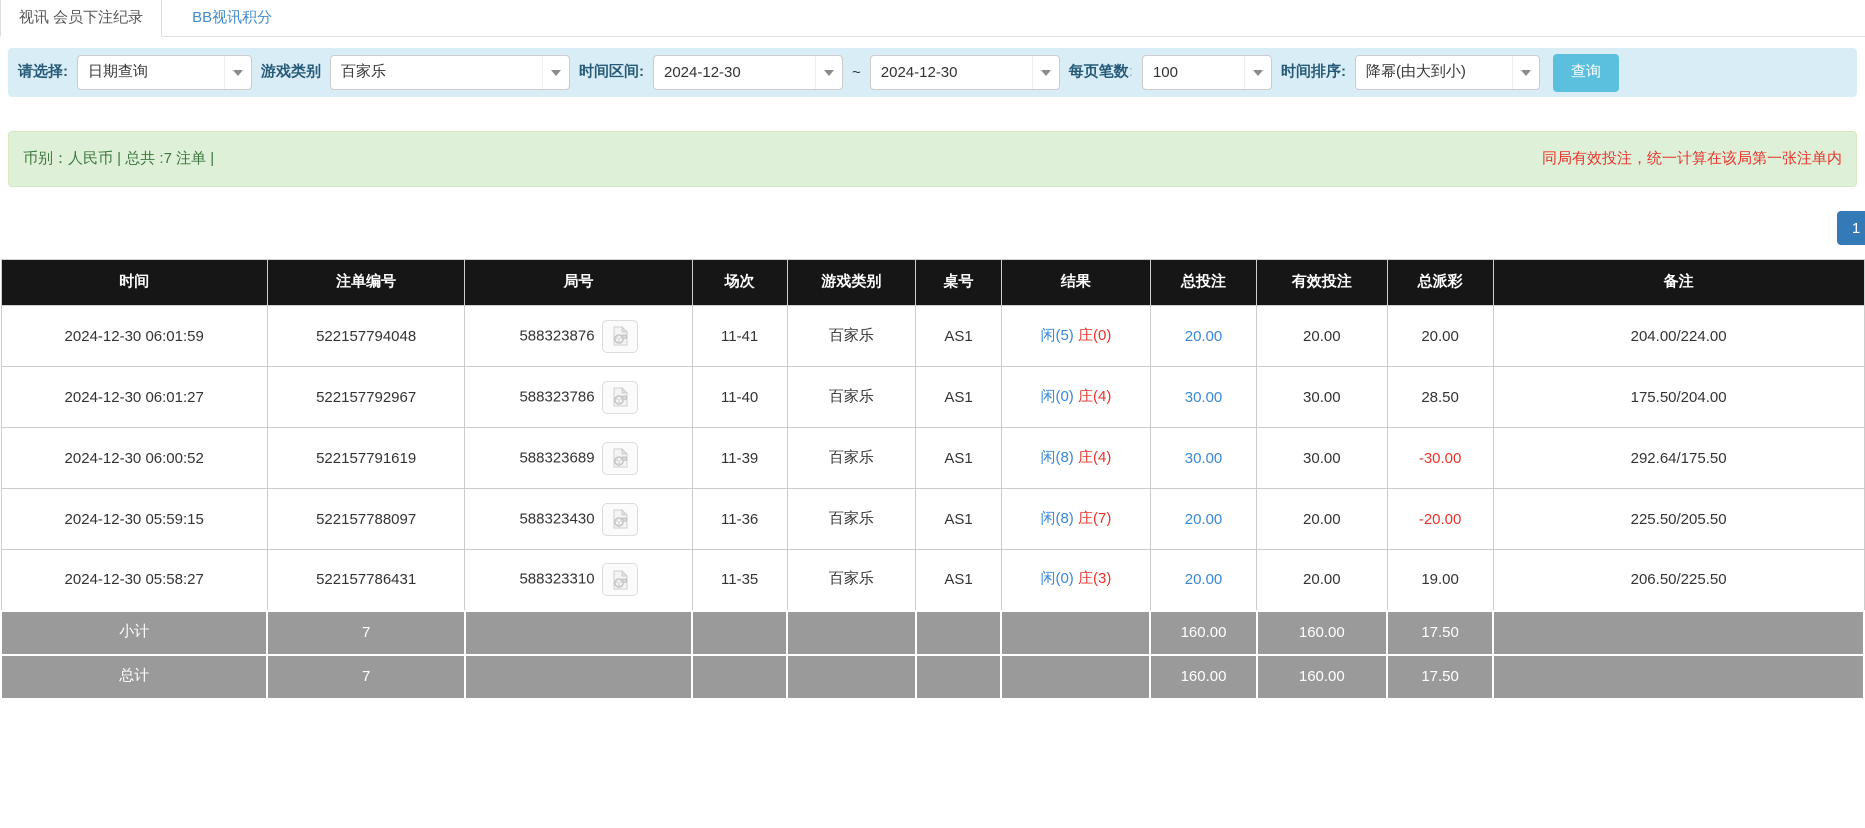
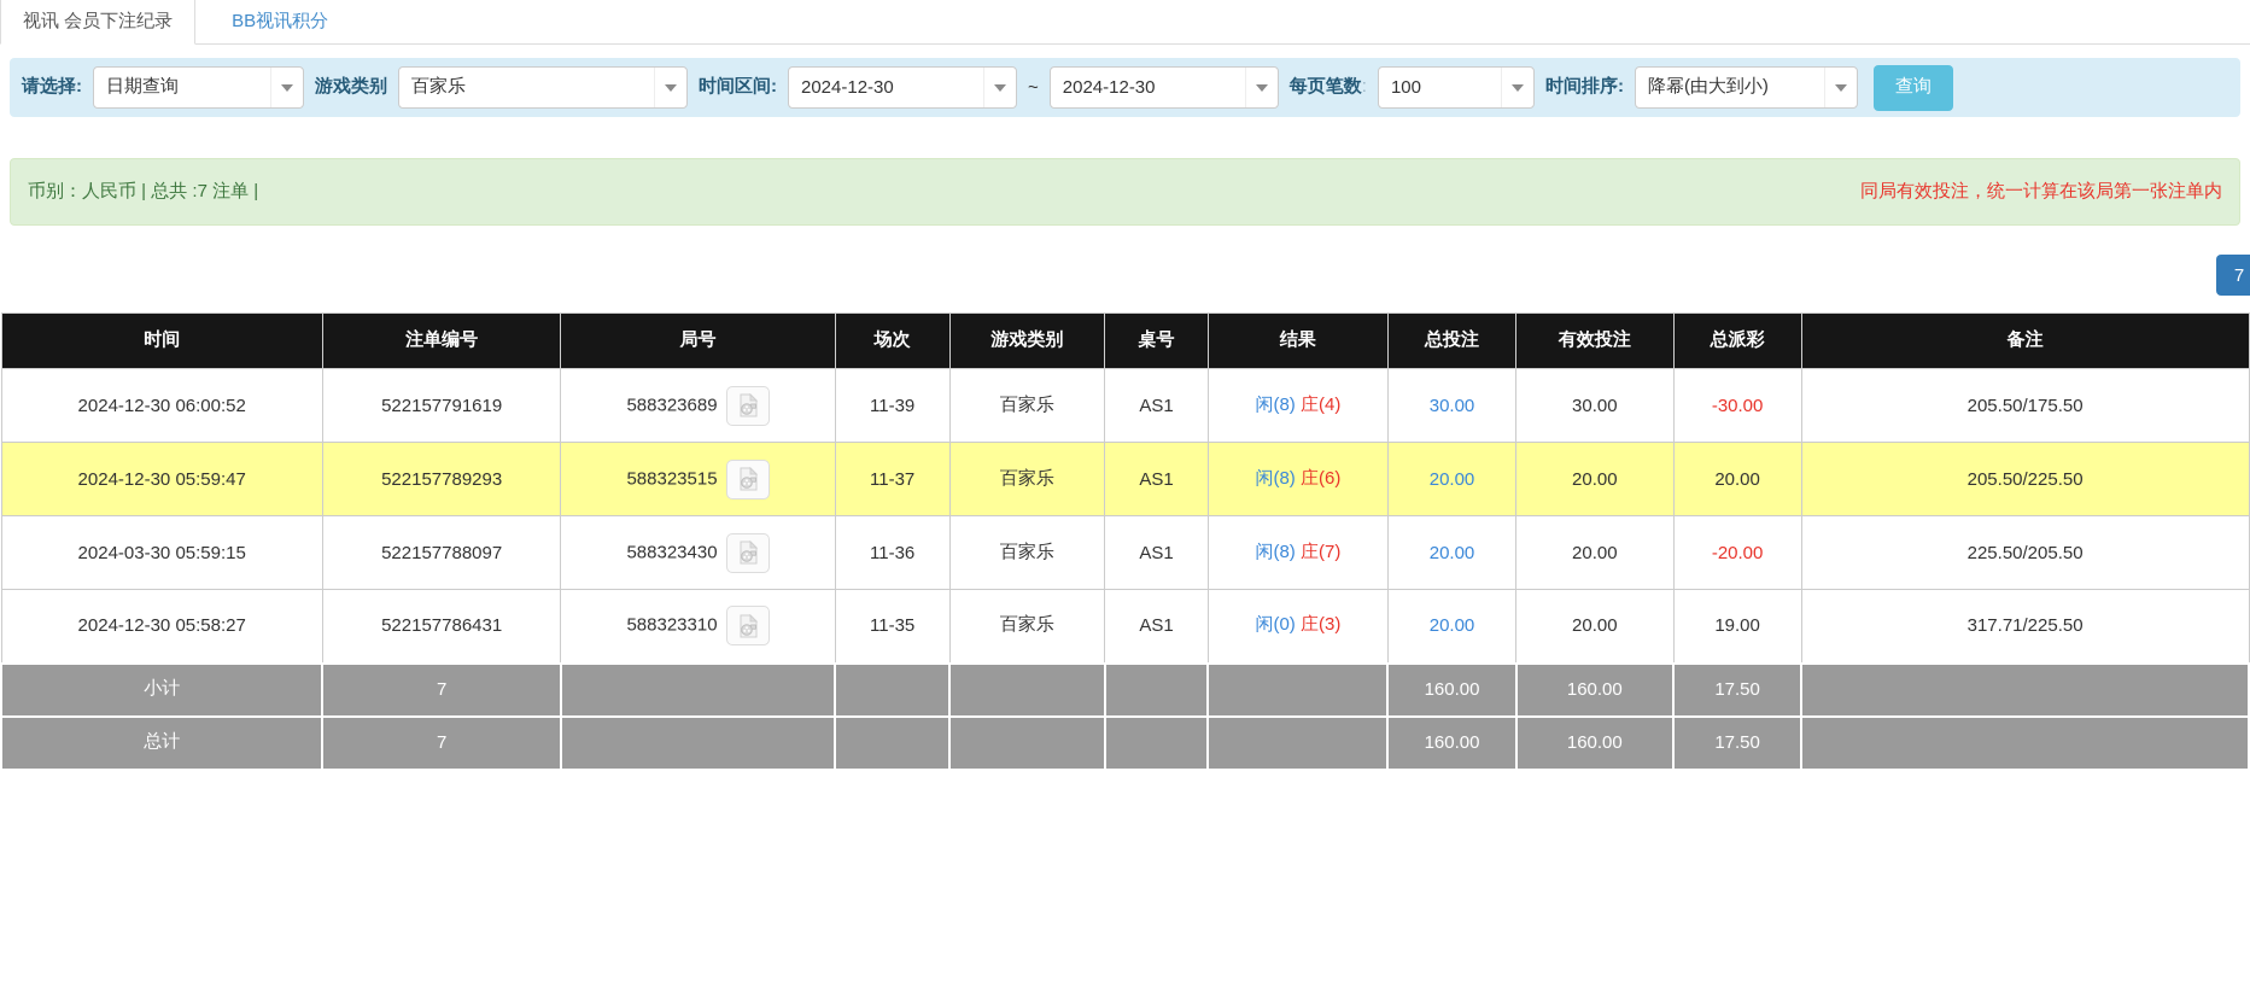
  视讯 会员下注纪录
  BB视讯积分
  请选择:
  日期查询
  游戏类别
  百家乐
  时间区间:
  2024-12-30
  ~
  2024-12-30
  每页笔数:
  100
  时间排序:
  降幂(由大到小)
  查询
  币别：人民币 | 总共 :7 注单 |
  同局有效投注，统一计算在该局第一张注单内
- 1
+ 7
  时间	注单编号	局号	场次	游戏类别	桌号	结果	总投注	有效投注	总派彩	备注
- 2024-12-30 06:01:59	522157794048	588323876	11-41	百家乐	AS1	闲(5) 庄(0)	20.00	20.00	20.00	204.00/224.00
- 2024-12-30 06:01:27	522157792967	588323786	11-40	百家乐	AS1	闲(0) 庄(4)	30.00	30.00	28.50	175.50/204.00
- 2024-12-30 06:00:52	522157791619	588323689	11-39	百家乐	AS1	闲(8) 庄(4)	30.00	30.00	-30.00	292.64/175.50
+ 2024-12-30 06:00:52	522157791619	588323689	11-39	百家乐	AS1	闲(8) 庄(4)	30.00	30.00	-30.00	205.50/175.50
+ 2024-12-30 05:59:47	522157789293	588323515	11-37	百家乐	AS1	闲(8) 庄(6)	20.00	20.00	20.00	205.50/225.50
- 2024-12-30 05:59:15	522157788097	588323430	11-36	百家乐	AS1	闲(8) 庄(7)	20.00	20.00	-20.00	225.50/205.50
+ 2024-03-30 05:59:15	522157788097	588323430	11-36	百家乐	AS1	闲(8) 庄(7)	20.00	20.00	-20.00	225.50/205.50
- 2024-12-30 05:58:27	522157786431	588323310	11-35	百家乐	AS1	闲(0) 庄(3)	20.00	20.00	19.00	206.50/225.50
+ 2024-12-30 05:58:27	522157786431	588323310	11-35	百家乐	AS1	闲(0) 庄(3)	20.00	20.00	19.00	317.71/225.50
  小计	7						160.00	160.00	17.50
  总计	7						160.00	160.00	17.50
